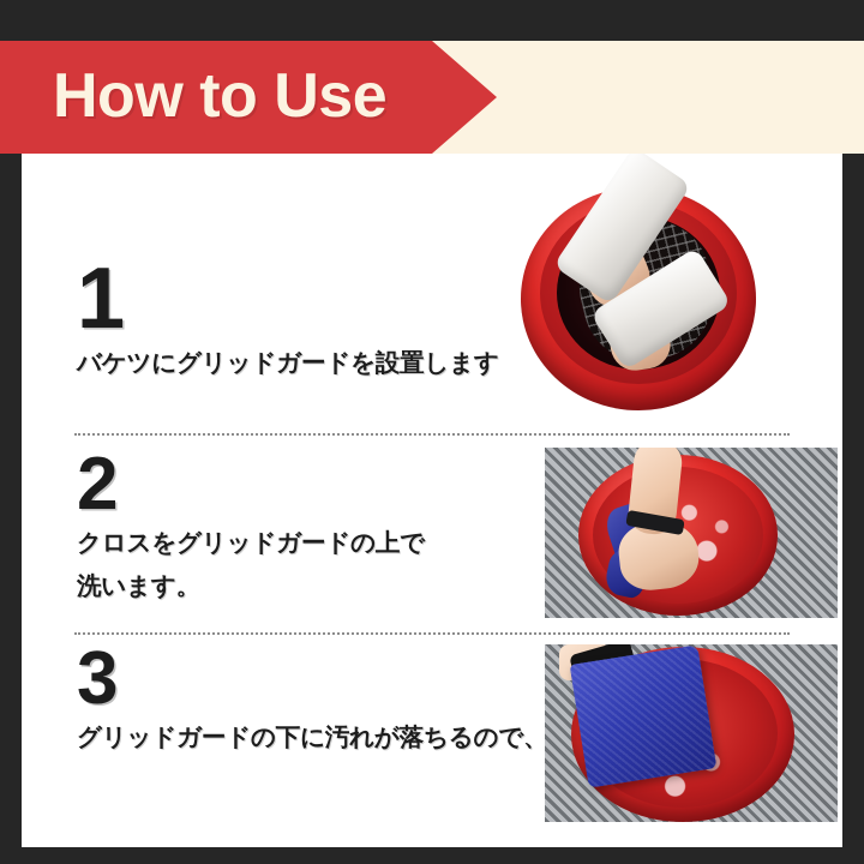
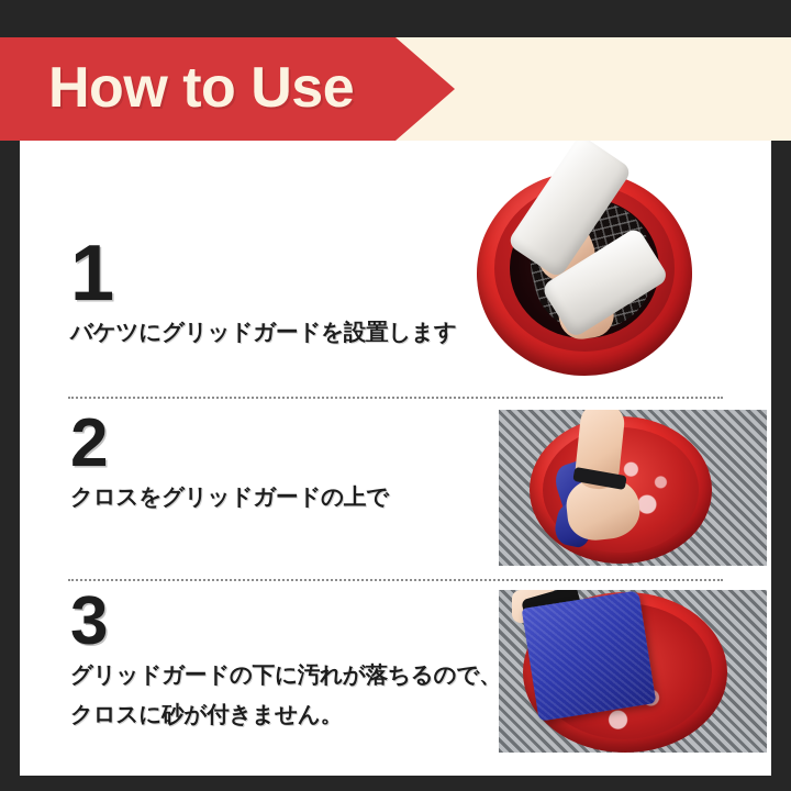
  How to Use
  1
  バケツにグリッドガードを設置します
  2
  クロスをグリッドガードの上で
- 洗います。
  3
  グリッドガードの下に汚れが落ちるので、
+ クロスに砂が付きません。
